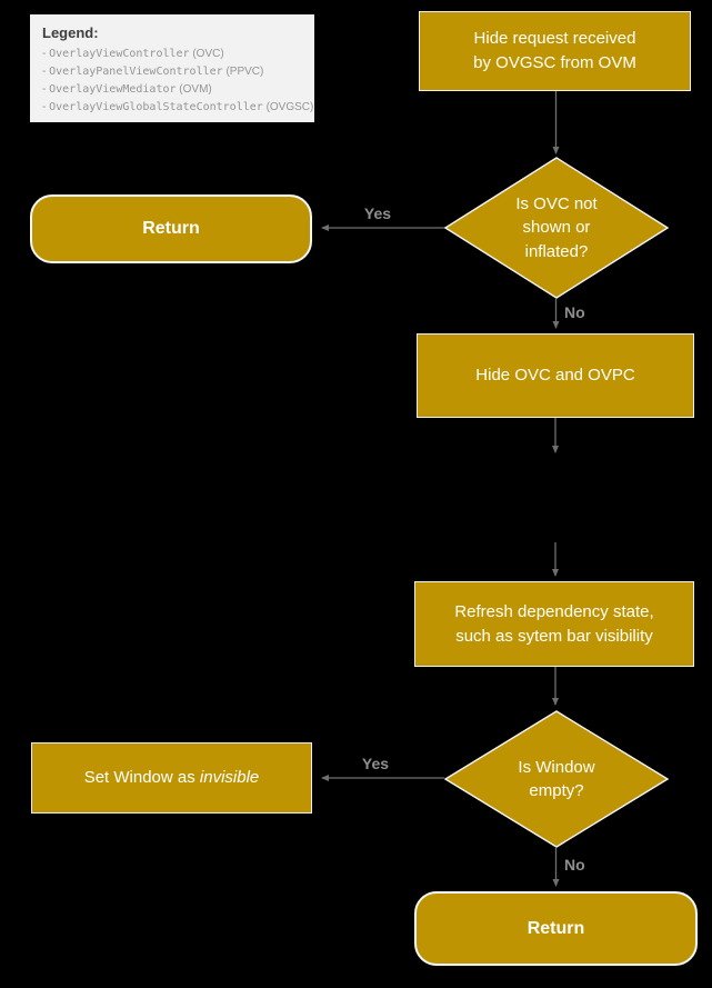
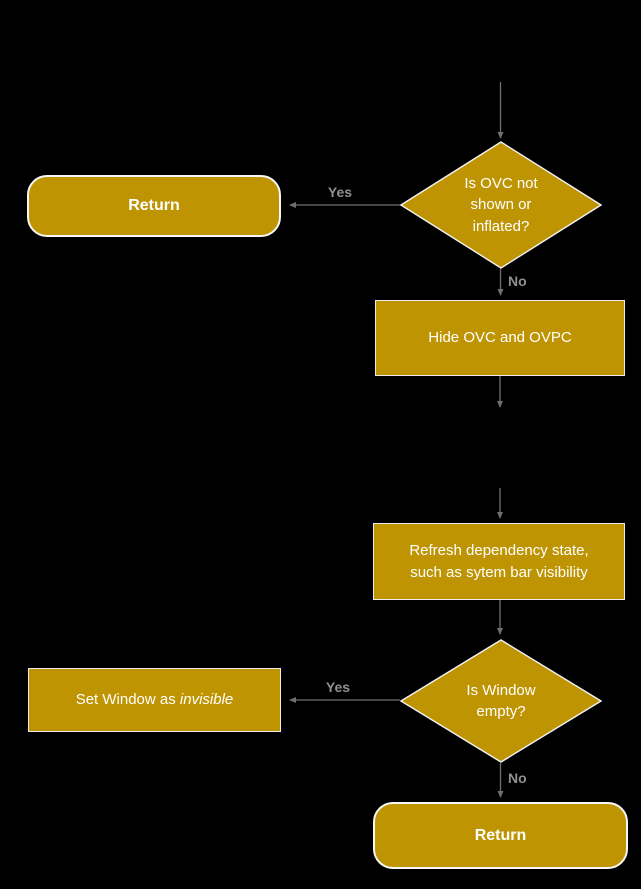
- Legend:
- - OverlayViewController (OVC)
- - OverlayPanelViewController (PPVC)
- - OverlayViewMediator (OVM)
- - OverlayViewGlobalStateController (OVGSC)
- Hide request received
- by OVGSC from OVM
  Is OVC not
  shown or
  inflated?
  Return
  Yes
  No
  Hide OVC and OVPC
  Refresh dependency state,
  such as sytem bar visibility
  Is Window
  empty?
  Set Window as invisible
  Yes
  No
  Return
